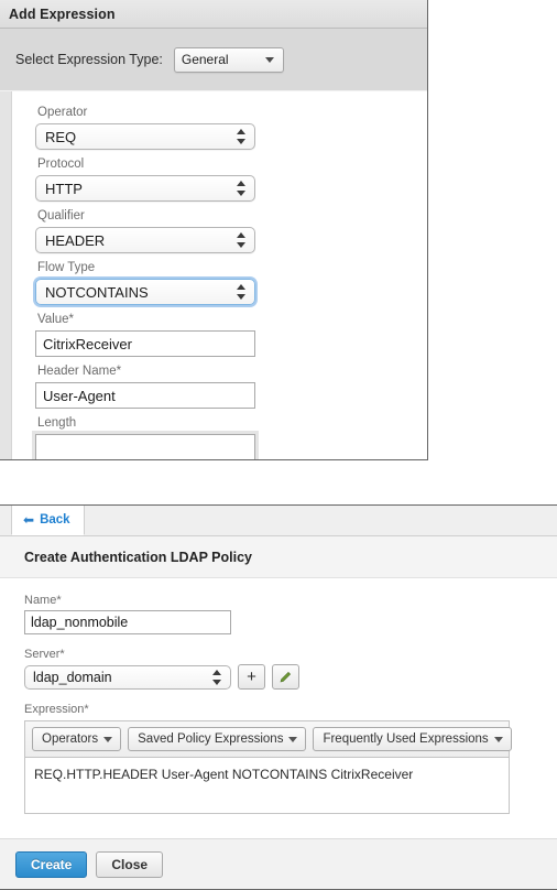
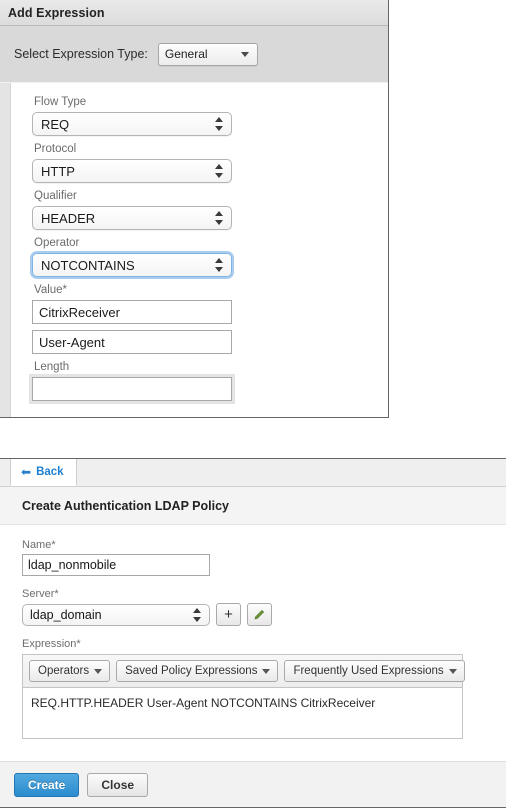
  Add Expression
  Select Expression Type:
  General
- Operator
+ Flow Type
  REQ
  Protocol
  HTTP
  Qualifier
  HEADER
- Flow Type
+ Operator
  NOTCONTAINS
  Value*
  CitrixReceiver
- Header Name*
  User-Agent
  Length
  ⬅
  Back
  Create Authentication LDAP Policy
  Name*
  ldap_nonmobile
  Server*
  ldap_domain
  +
  Expression*
  Operators
  Saved Policy Expressions
  Frequently Used Expressions
  REQ.HTTP.HEADER User-Agent NOTCONTAINS CitrixReceiver
  Create
  Close
